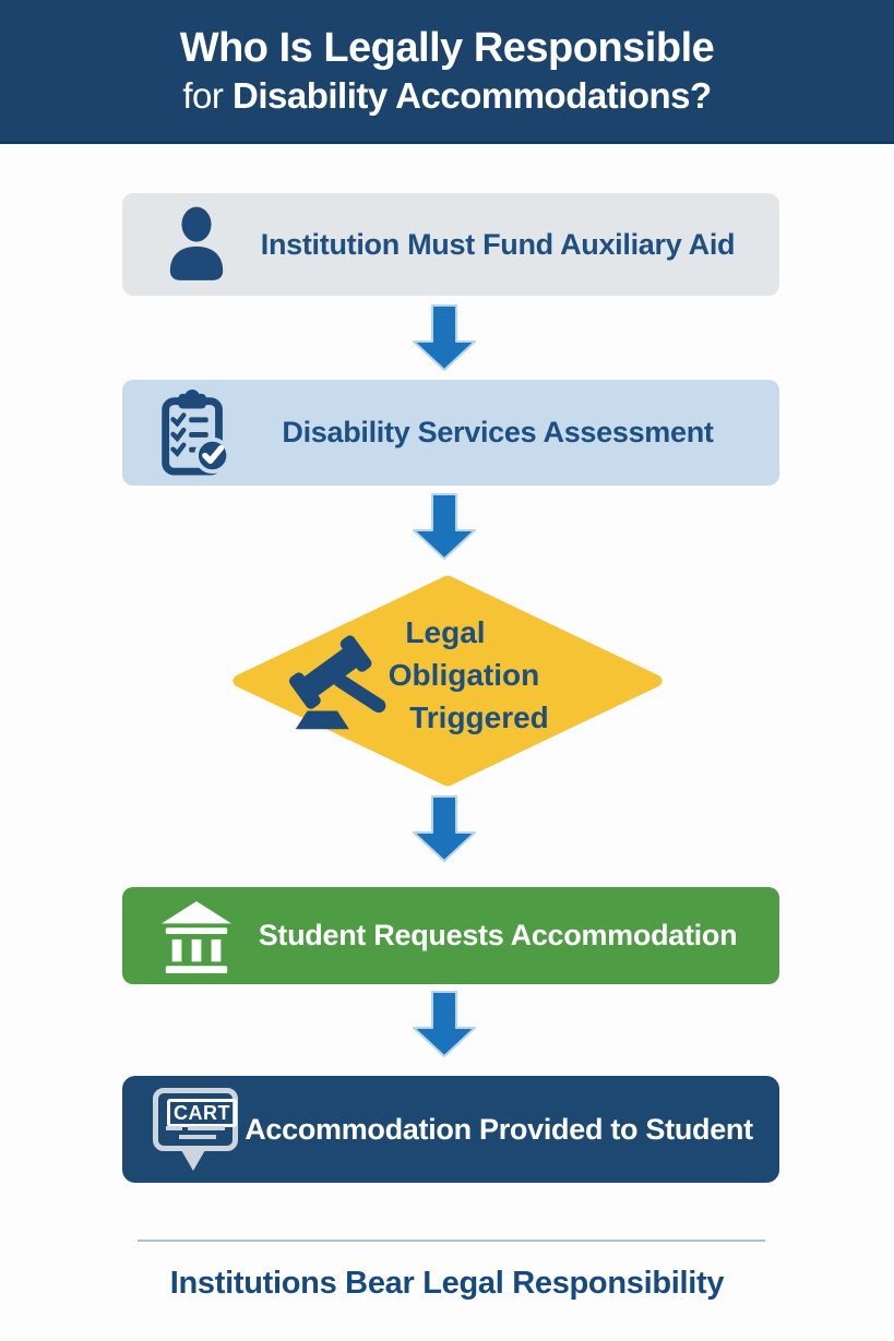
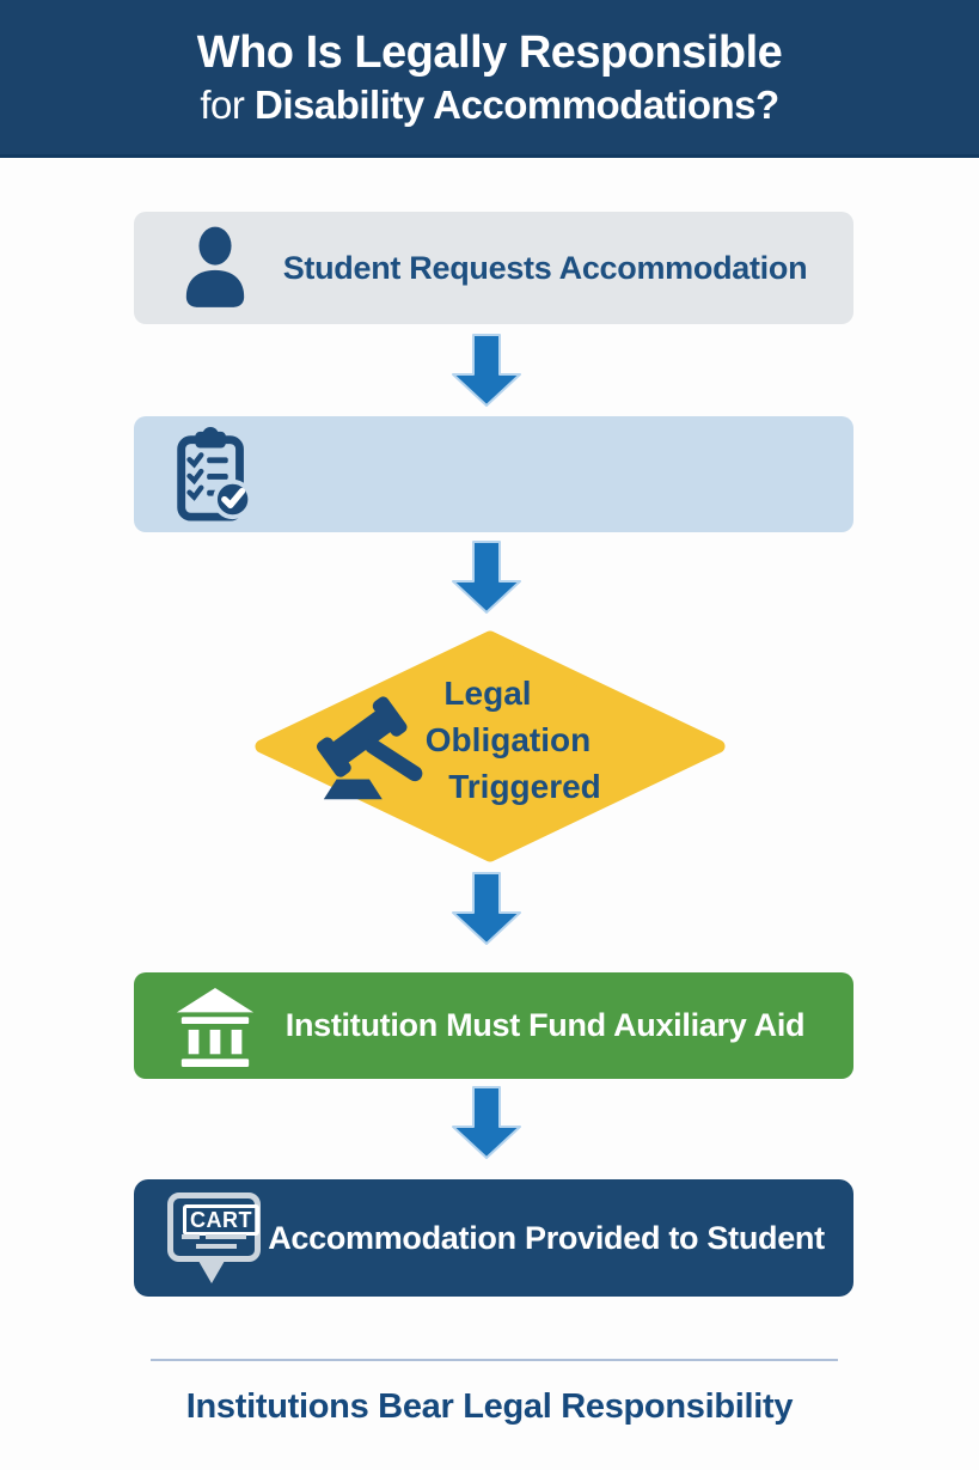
  Who Is Legally Responsible
  for Disability Accommodations?
- Institution Must Fund Auxiliary Aid
+ Student Requests Accommodation
- Disability Services Assessment
  Legal
  Obligation
  Triggered
- Student Requests Accommodation
+ Institution Must Fund Auxiliary Aid
  CART
  Accommodation Provided to Student
  Institutions Bear Legal Responsibility
